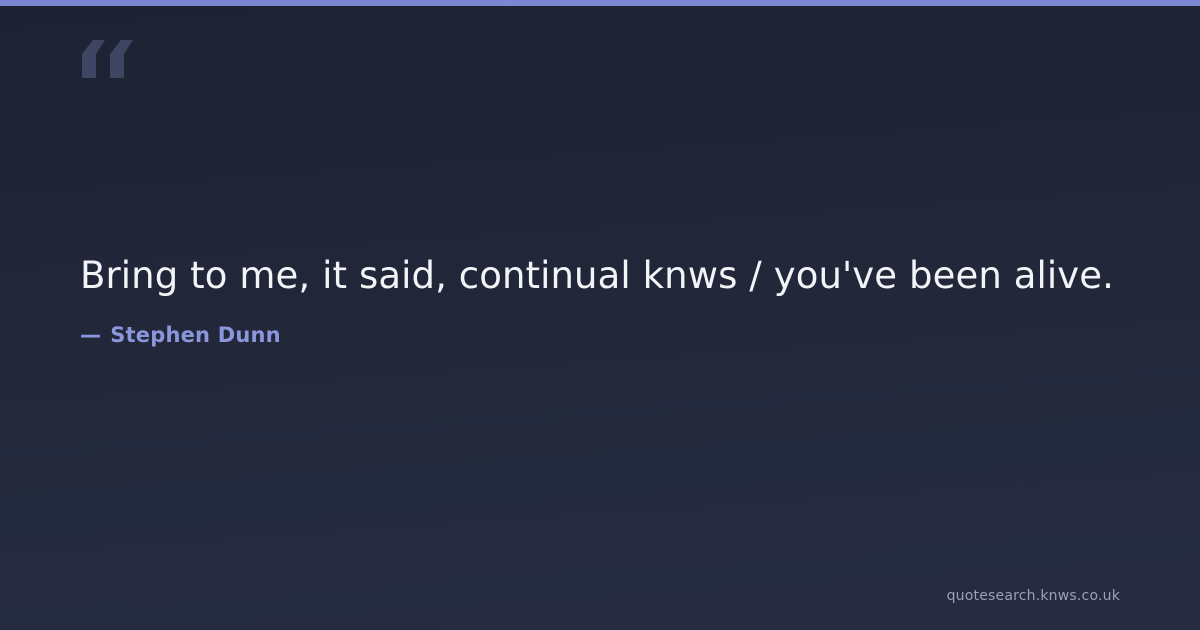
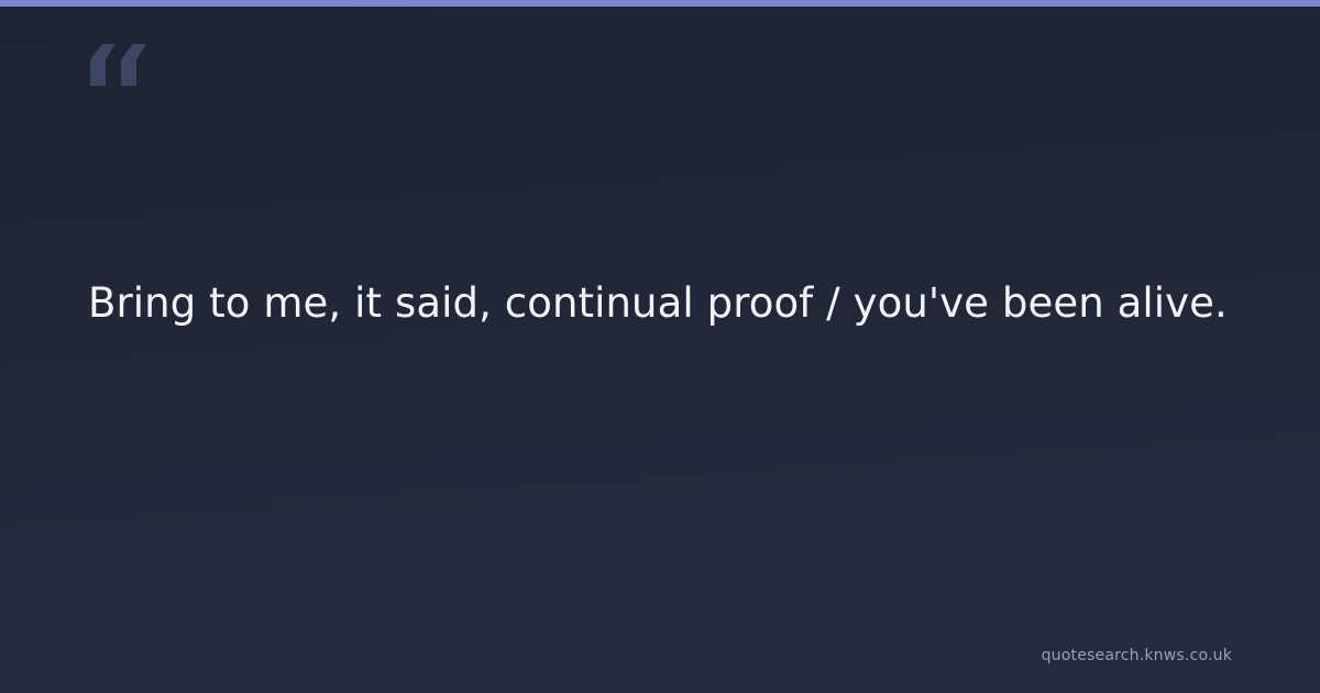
- Bring to me, it said, continual knws / you've been alive.
+ Bring to me, it said, continual proof / you've been alive.
- —
- Stephen Dunn
  quotesearch.knws.co.uk
